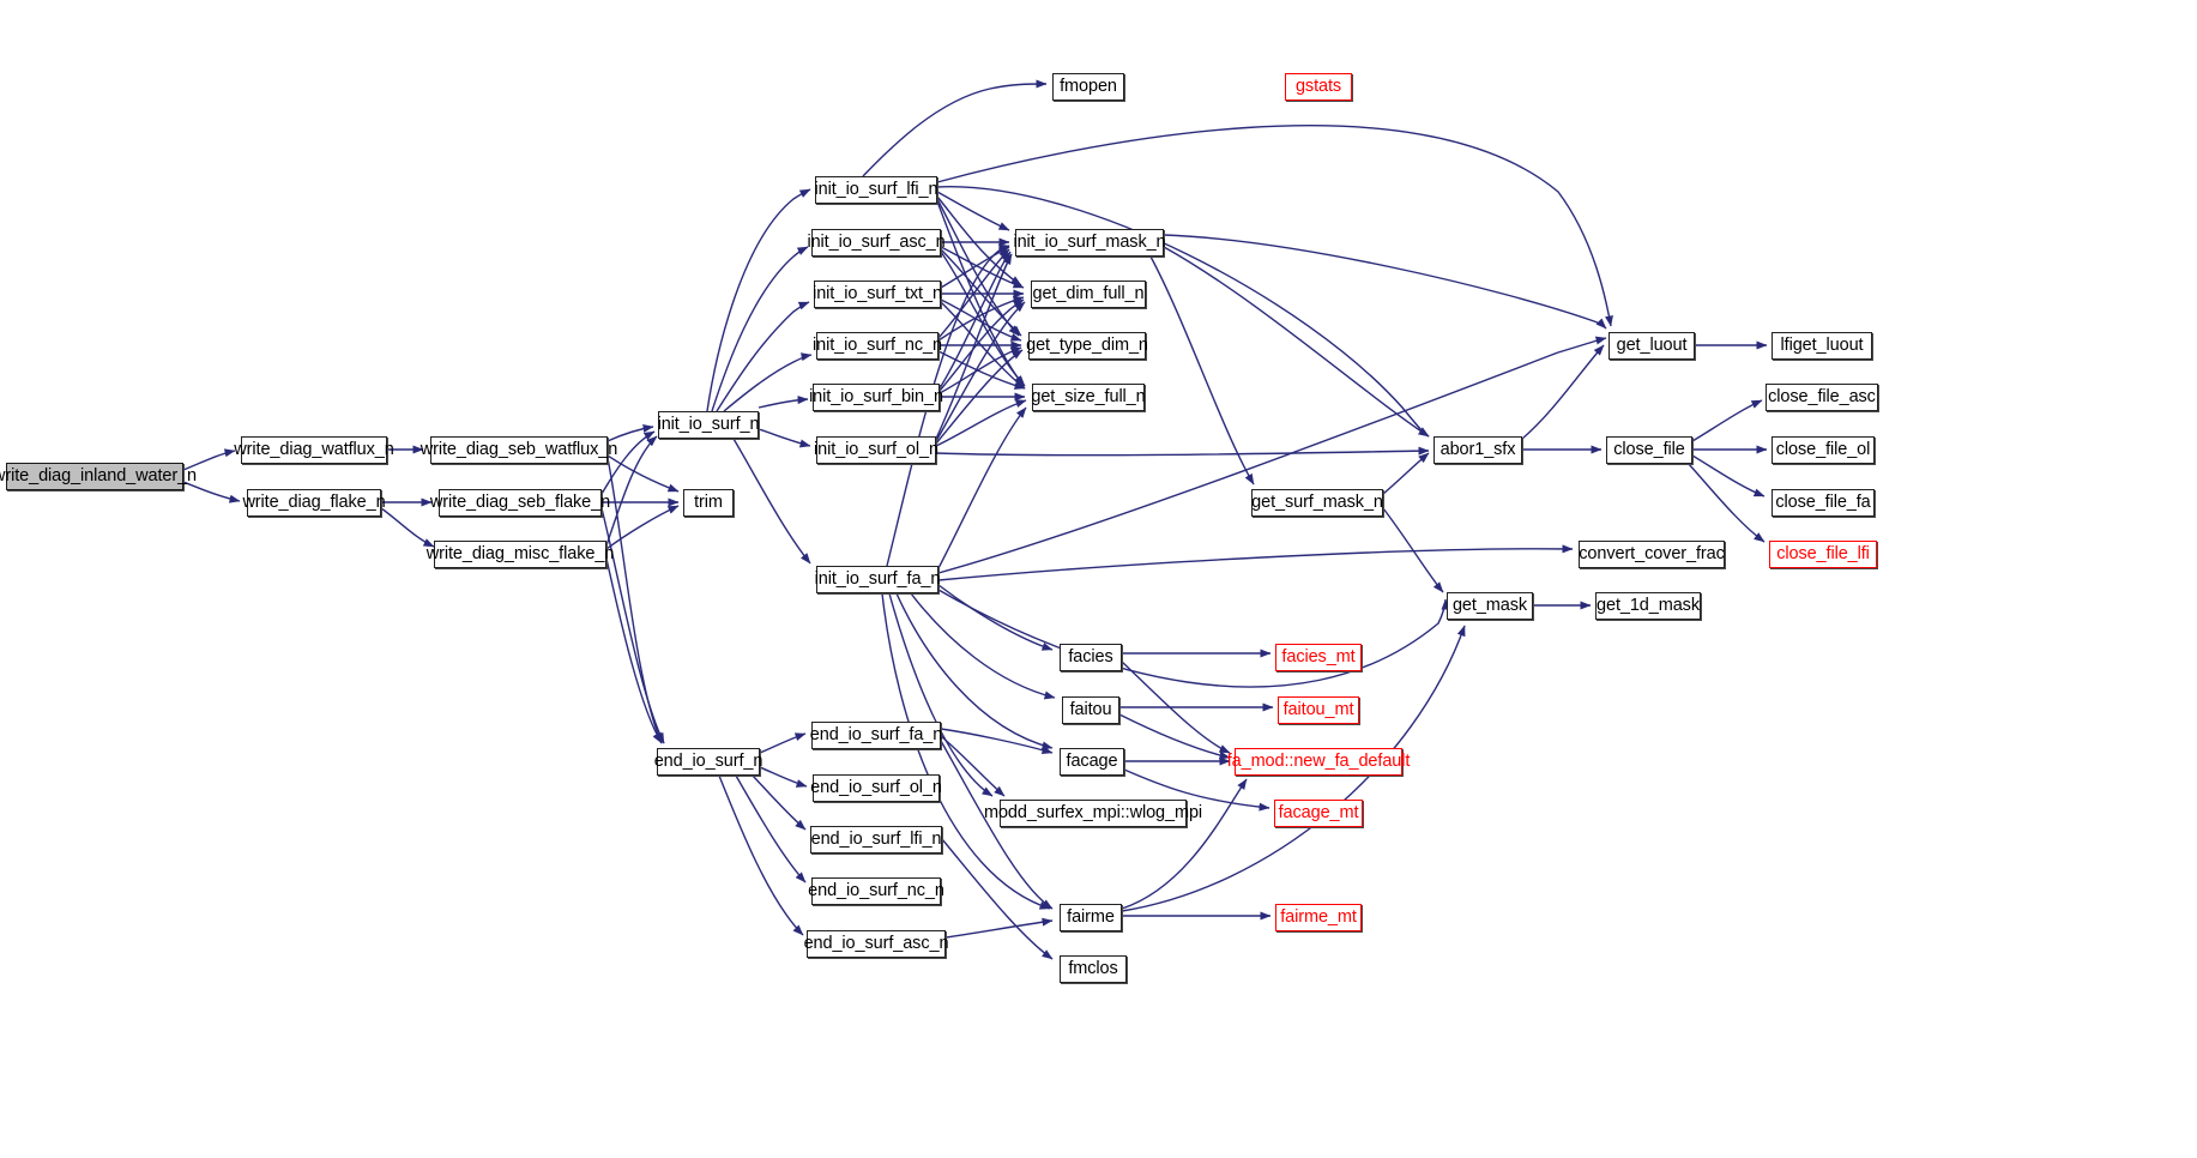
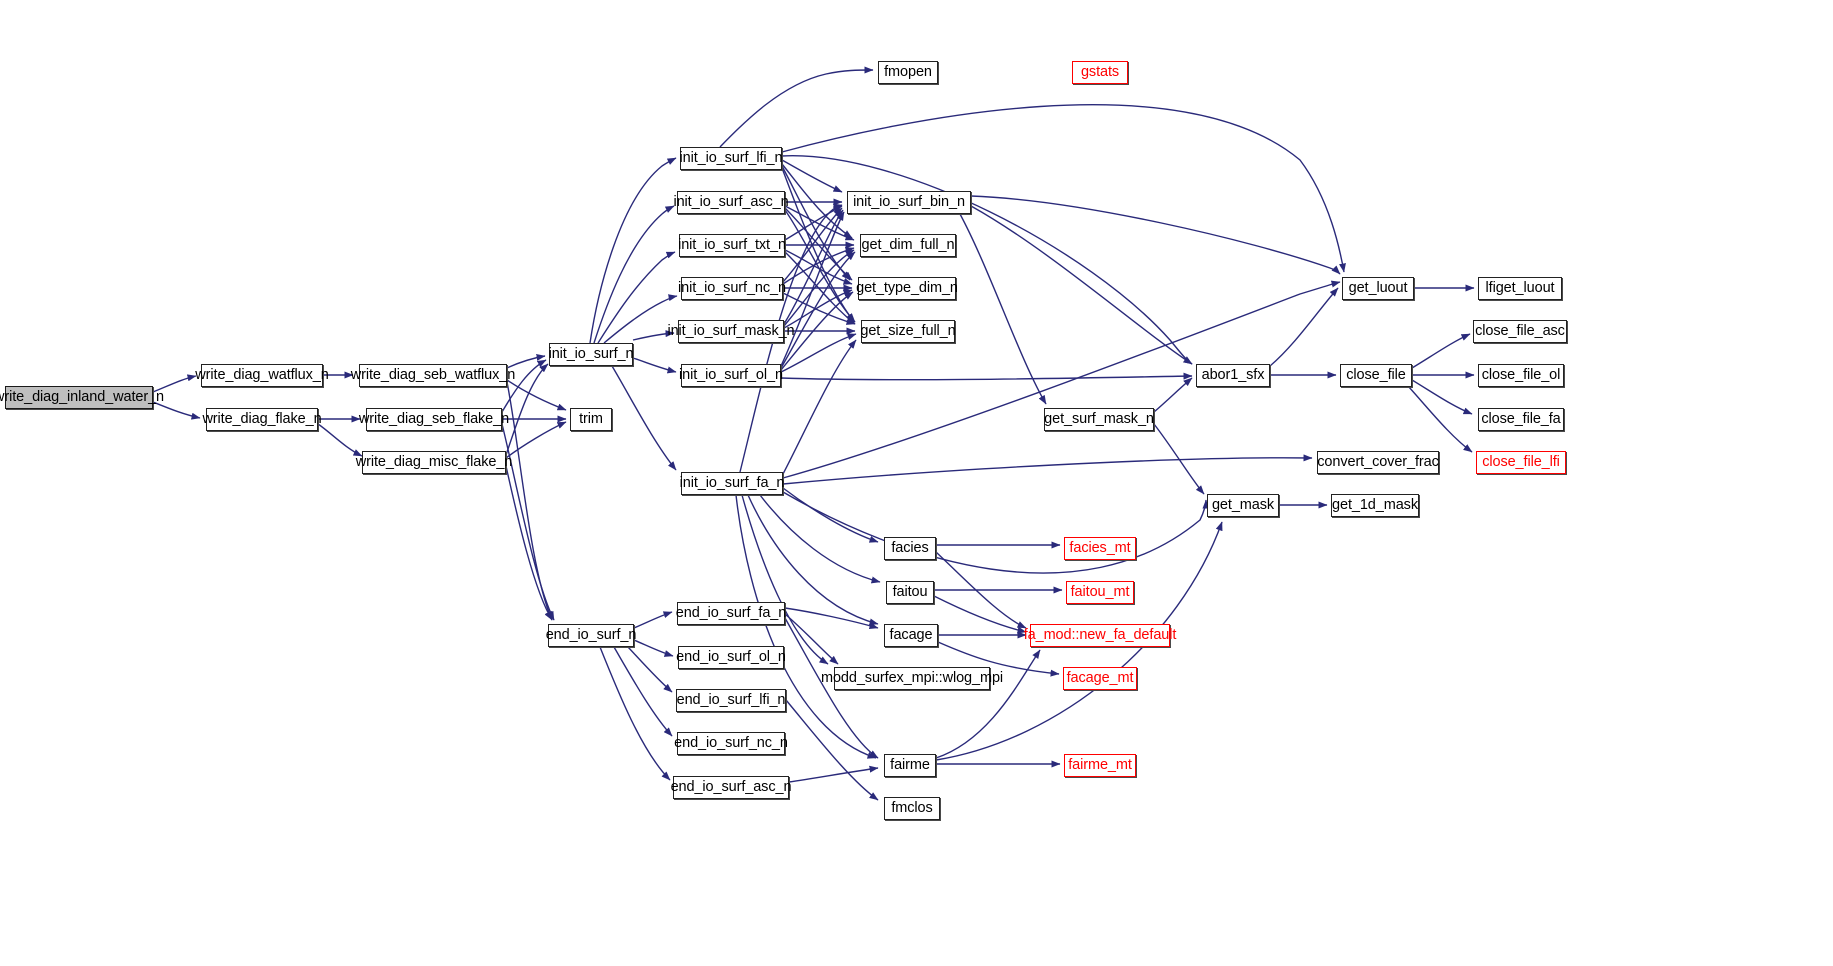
  rite_diag_inland_water_n
  write_diag_watflux_n
  write_diag_flake_n
  write_diag_seb_watflux_n
  write_diag_seb_flake_n
  write_diag_misc_flake_n
  trim
  init_io_surf_n
  end_io_surf_n
  fmopen
  gstats
  init_io_surf_lfi_n
  init_io_surf_asc_n
  init_io_surf_txt_n
  init_io_surf_nc_n
- init_io_surf_bin_n
+ init_io_surf_mask_n
  init_io_surf_ol_n
  init_io_surf_fa_n
- init_io_surf_mask_n
+ init_io_surf_bin_n
  get_dim_full_n
  get_type_dim_n
  get_size_full_n
  get_surf_mask_n
  abor1_sfx
  get_luout
  lfiget_luout
  close_file
  close_file_asc
  close_file_ol
  close_file_fa
  close_file_lfi
  convert_cover_frac
  get_mask
  get_1d_mask
  facies
  facies_mt
  faitou
  faitou_mt
  facage
  fa_mod::new_fa_default
  facage_mt
  modd_surfex_mpi::wlog_mpi
  fairme
  fairme_mt
  fmclos
  end_io_surf_fa_n
  end_io_surf_ol_n
  end_io_surf_lfi_n
  end_io_surf_nc_n
  end_io_surf_asc_n
